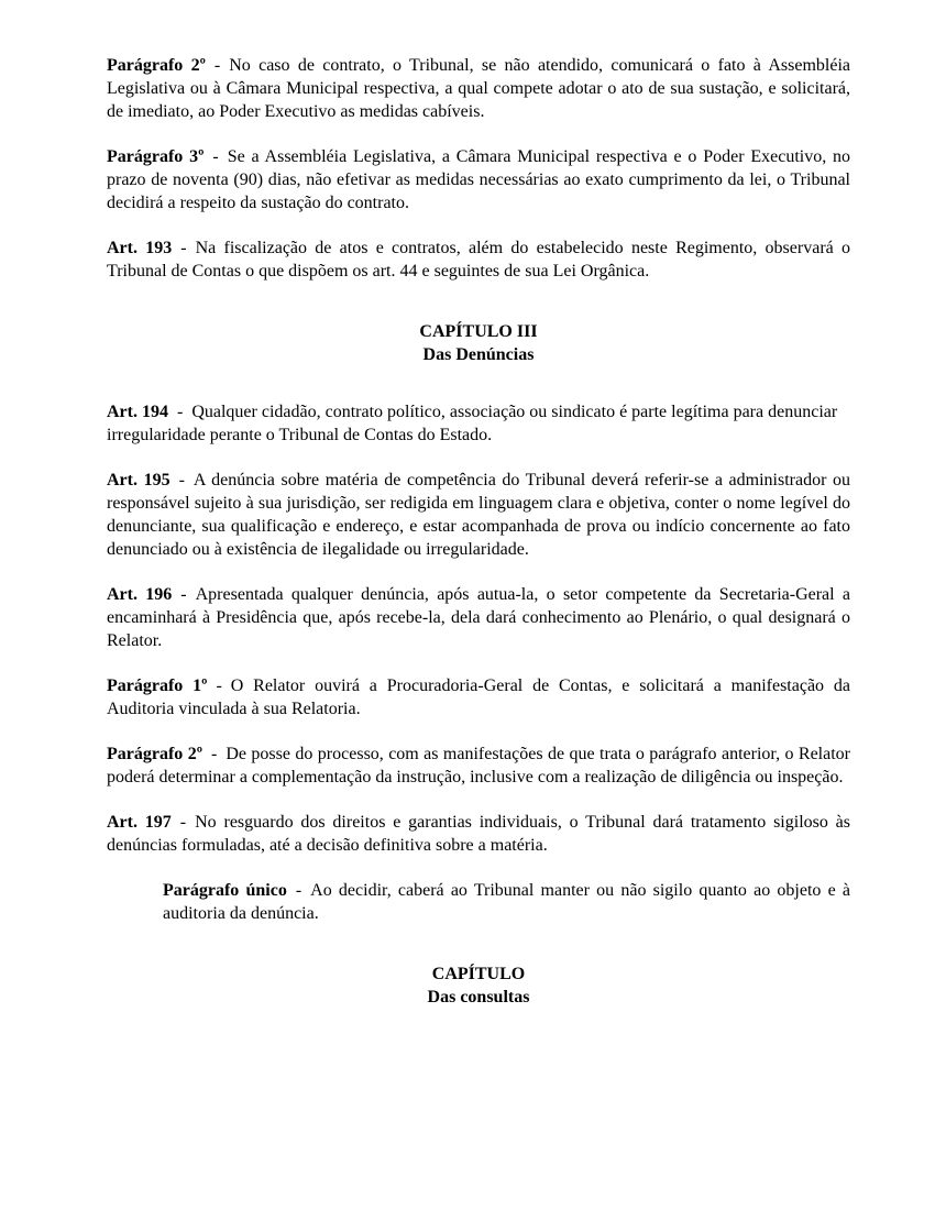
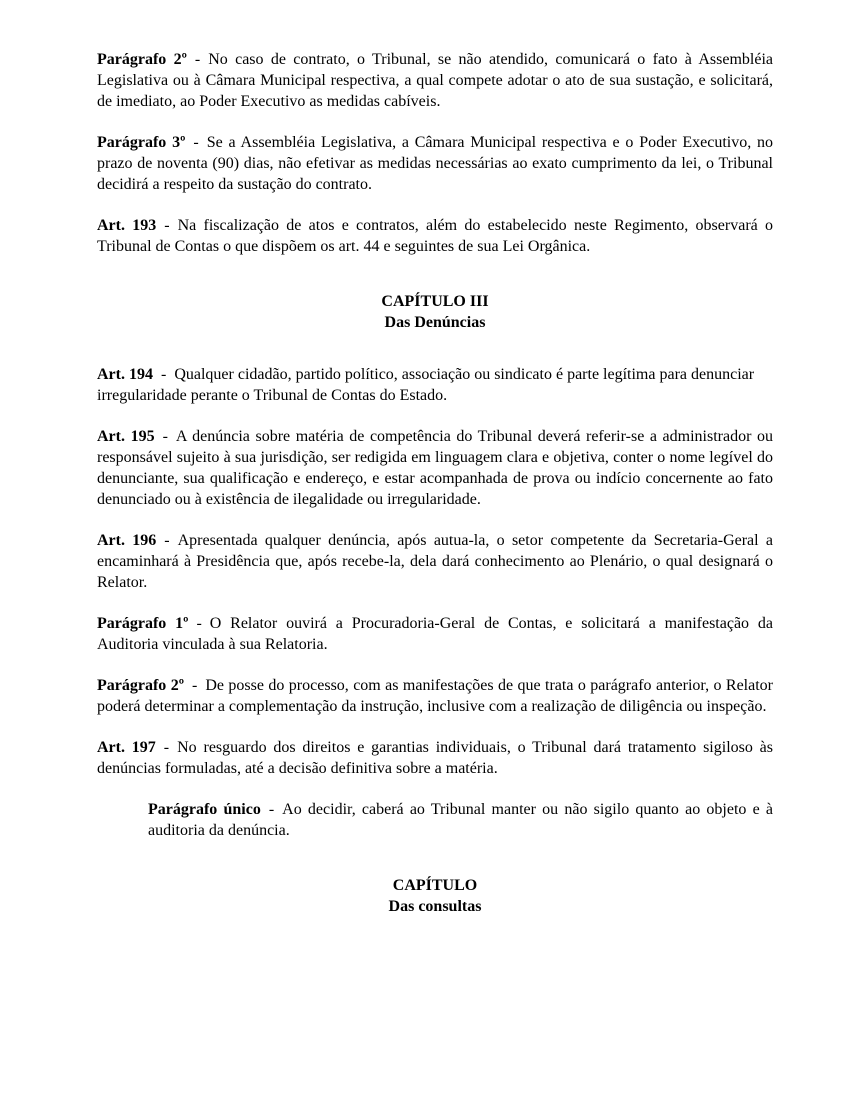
  Parágrafo 2º - No caso de contrato, o Tribunal, se não atendido, comunicará o fato à Assembléia Legislativa ou à Câmara Municipal respectiva, a qual compete adotar o ato de sua sustação, e solicitará, de imediato, ao Poder Executivo as medidas cabíveis.
  Parágrafo 3º - Se a Assembléia Legislativa, a Câmara Municipal respectiva e o Poder Executivo, no prazo de noventa (90) dias, não efetivar as medidas necessárias ao exato cumprimento da lei, o Tribunal decidirá a respeito da sustação do contrato.
  Art. 193 - Na fiscalização de atos e contratos, além do estabelecido neste Regimento, observará o Tribunal de Contas o que dispõem os art. 44 e seguintes de sua Lei Orgânica.
  CAPÍTULO III
  Das Denúncias
- Art. 194 - Qualquer cidadão, contrato político, associação ou sindicato é parte legítima para denunciar irregularidade perante o Tribunal de Contas do Estado.
+ Art. 194 - Qualquer cidadão, partido político, associação ou sindicato é parte legítima para denunciar irregularidade perante o Tribunal de Contas do Estado.
  Art. 195 - A denúncia sobre matéria de competência do Tribunal deverá referir-se a administrador ou responsável sujeito à sua jurisdição, ser redigida em linguagem clara e objetiva, conter o nome legível do denunciante, sua qualificação e endereço, e estar acompanhada de prova ou indício concernente ao fato denunciado ou à existência de ilegalidade ou irregularidade.
  Art. 196 - Apresentada qualquer denúncia, após autua-la, o setor competente da Secretaria-Geral a encaminhará à Presidência que, após recebe-la, dela dará conhecimento ao Plenário, o qual designará o Relator.
  Parágrafo 1º - O Relator ouvirá a Procuradoria-Geral de Contas, e solicitará a manifestação da Auditoria vinculada à sua Relatoria.
  Parágrafo 2º - De posse do processo, com as manifestações de que trata o parágrafo anterior, o Relator poderá determinar a complementação da instrução, inclusive com a realização de diligência ou inspeção.
  Art. 197 - No resguardo dos direitos e garantias individuais, o Tribunal dará tratamento sigiloso às denúncias formuladas, até a decisão definitiva sobre a matéria.
  Parágrafo único - Ao decidir, caberá ao Tribunal manter ou não sigilo quanto ao objeto e à auditoria da denúncia.
  CAPÍTULO
  Das consultas
